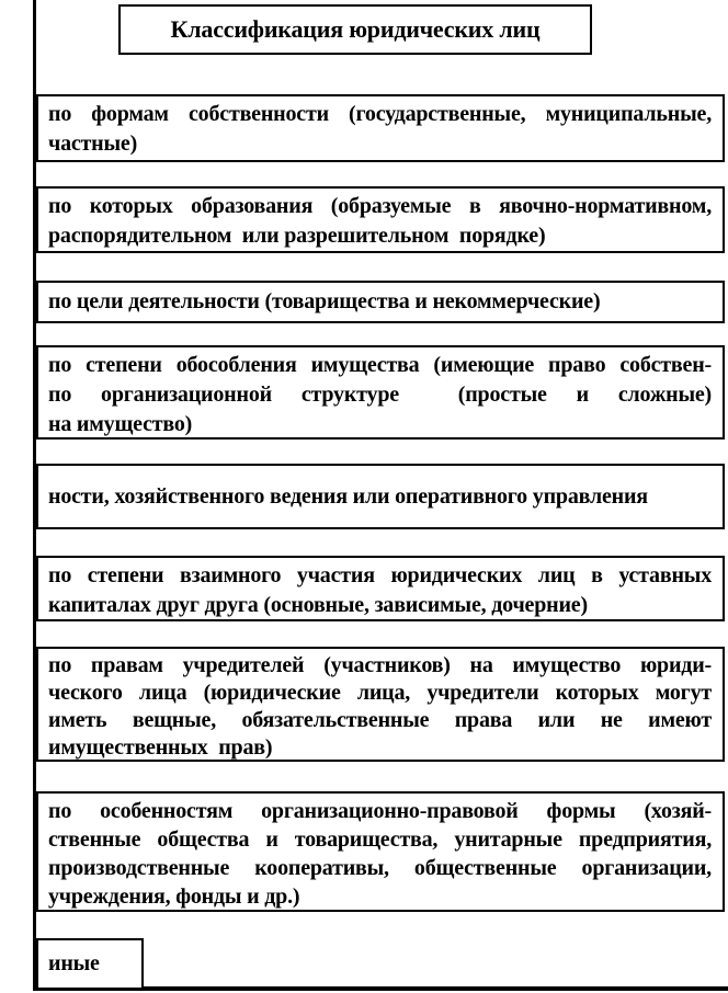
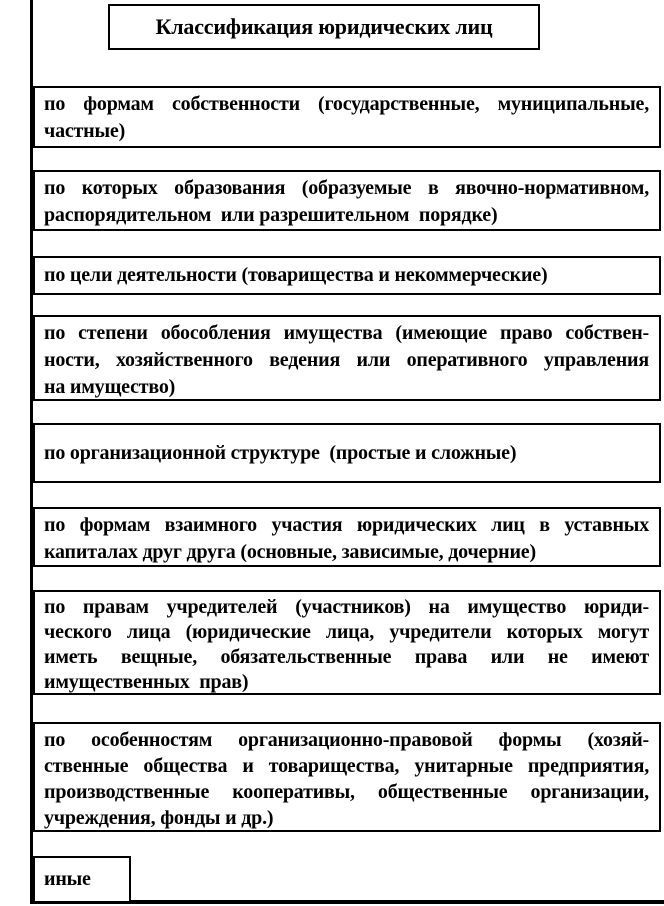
  Классификация юридических лиц
  по формам собственности (государственные, муниципальные,
  частные)
  по которых образования (образуемые в явочно-нормативном,
  распорядительном или разрешительном порядке)
  по цели деятельности (товарищества и некоммерческие)
  по степени обособления имущества (имеющие право собствен-
- по организационной структуре (простые и сложные)
+ ности, хозяйственного ведения или оперативного управления
  на имущество)
- ности, хозяйственного ведения или оперативного управления
+ по организационной структуре (простые и сложные)
- по степени взаимного участия юридических лиц в уставных
+ по формам взаимного участия юридических лиц в уставных
  капиталах друг друга (основные, зависимые, дочерние)
  по правам учредителей (участников) на имущество юриди-
  ческого лица (юридические лица, учредители которых могут
  иметь вещные, обязательственные права или не имеют
  имущественных прав)
  по особенностям организационно-правовой формы (хозяй-
  ственные общества и товарищества, унитарные предприятия,
  производственные кооперативы, общественные организации,
  учреждения, фонды и др.)
  иные
